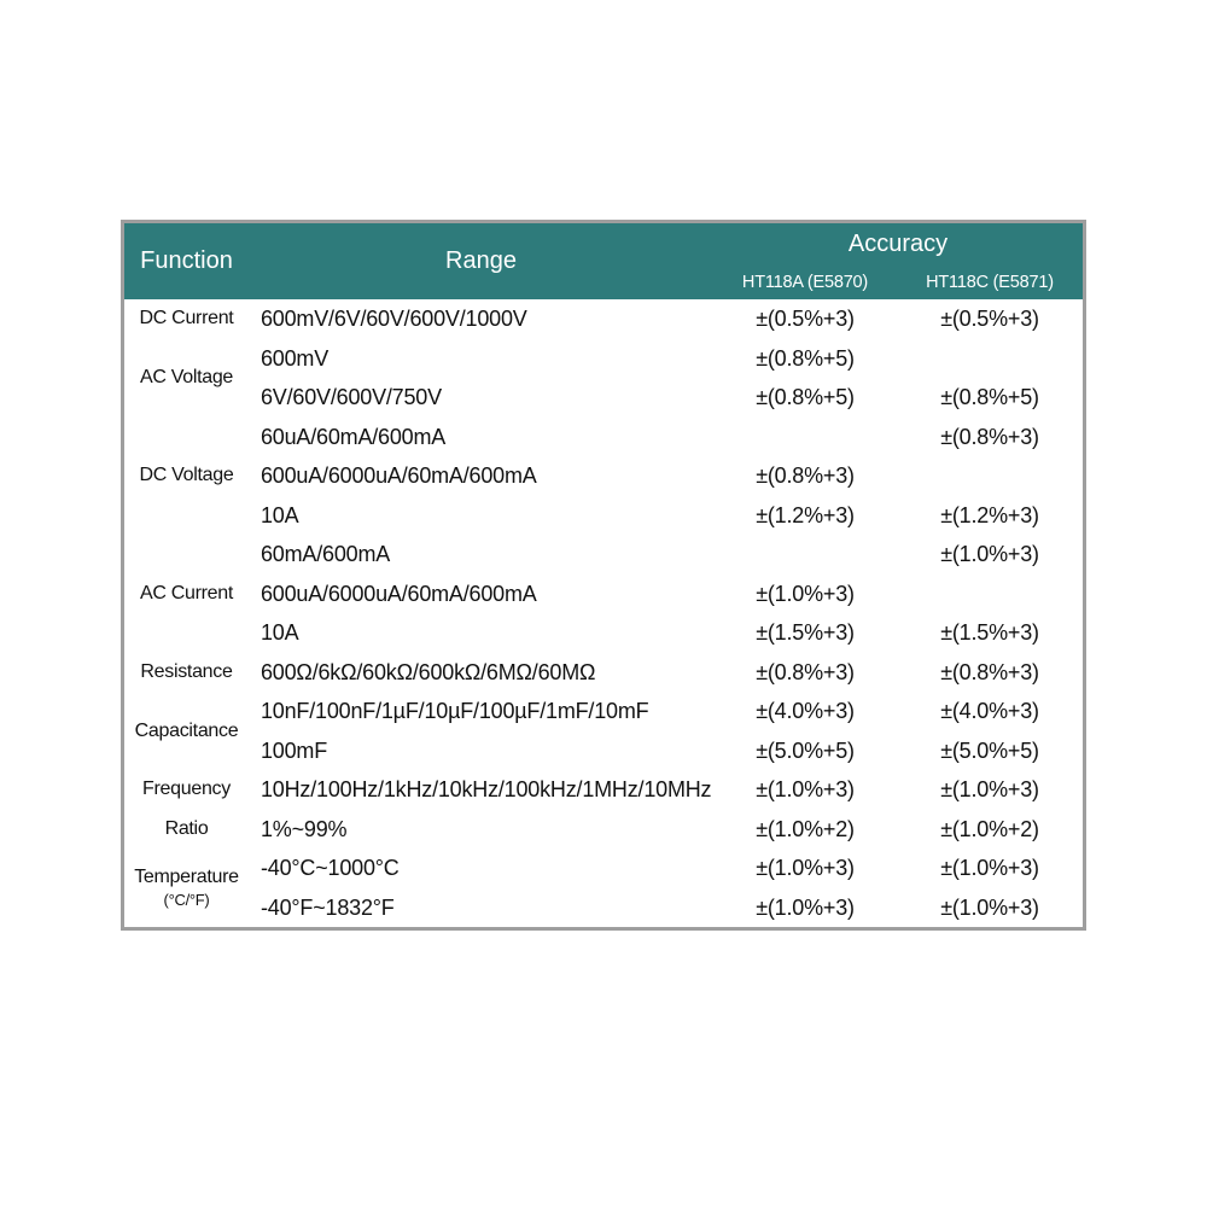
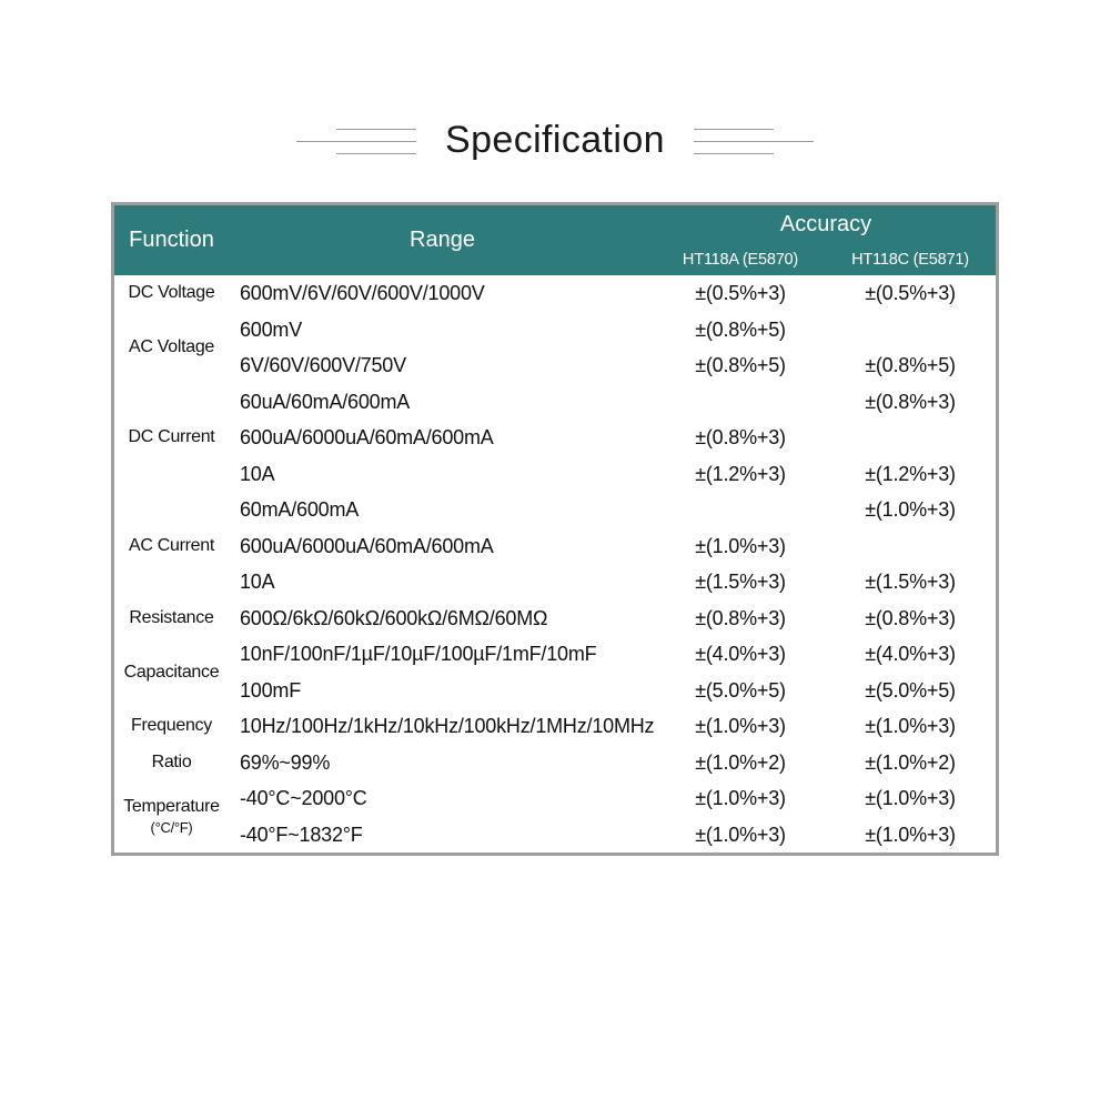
+ Specification
  Function	Range	Accuracy
  HT118A (E5870)	HT118C (E5871)
- DC Current	600mV/6V/60V/600V/1000V	±(0.5%+3)	±(0.5%+3)
+ DC Voltage	600mV/6V/60V/600V/1000V	±(0.5%+3)	±(0.5%+3)
  AC Voltage	600mV	±(0.8%+5)
  6V/60V/600V/750V	±(0.8%+5)	±(0.8%+5)
- DC Voltage	60uA/60mA/600mA		±(0.8%+3)
+ DC Current	60uA/60mA/600mA		±(0.8%+3)
  600uA/6000uA/60mA/600mA	±(0.8%+3)
  10A	±(1.2%+3)	±(1.2%+3)
  AC Current	60mA/600mA		±(1.0%+3)
  600uA/6000uA/60mA/600mA	±(1.0%+3)
  10A	±(1.5%+3)	±(1.5%+3)
  Resistance	600Ω/6kΩ/60kΩ/600kΩ/6MΩ/60MΩ	±(0.8%+3)	±(0.8%+3)
  Capacitance	10nF/100nF/1µF/10µF/100µF/1mF/10mF	±(4.0%+3)	±(4.0%+3)
  100mF	±(5.0%+5)	±(5.0%+5)
  Frequency	10Hz/100Hz/1kHz/10kHz/100kHz/1MHz/10MHz	±(1.0%+3)	±(1.0%+3)
- Ratio	1%~99%	±(1.0%+2)	±(1.0%+2)
+ Ratio	69%~99%	±(1.0%+2)	±(1.0%+2)
- Temperature(°C/°F)	-40°C~1000°C	±(1.0%+3)	±(1.0%+3)
+ Temperature(°C/°F)	-40°C~2000°C	±(1.0%+3)	±(1.0%+3)
  -40°F~1832°F	±(1.0%+3)	±(1.0%+3)
